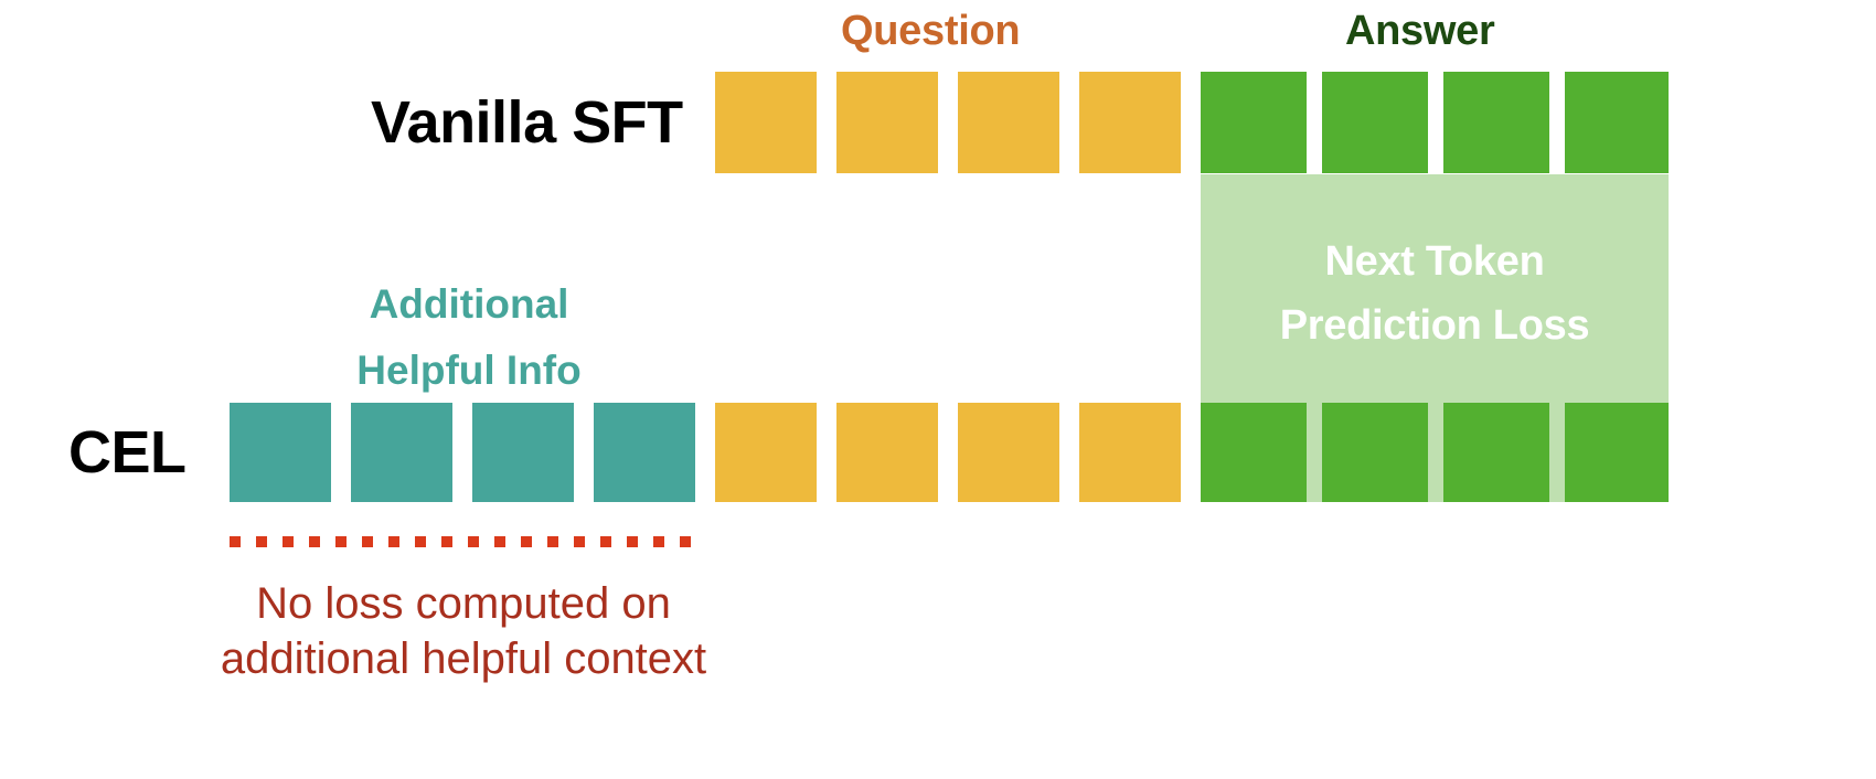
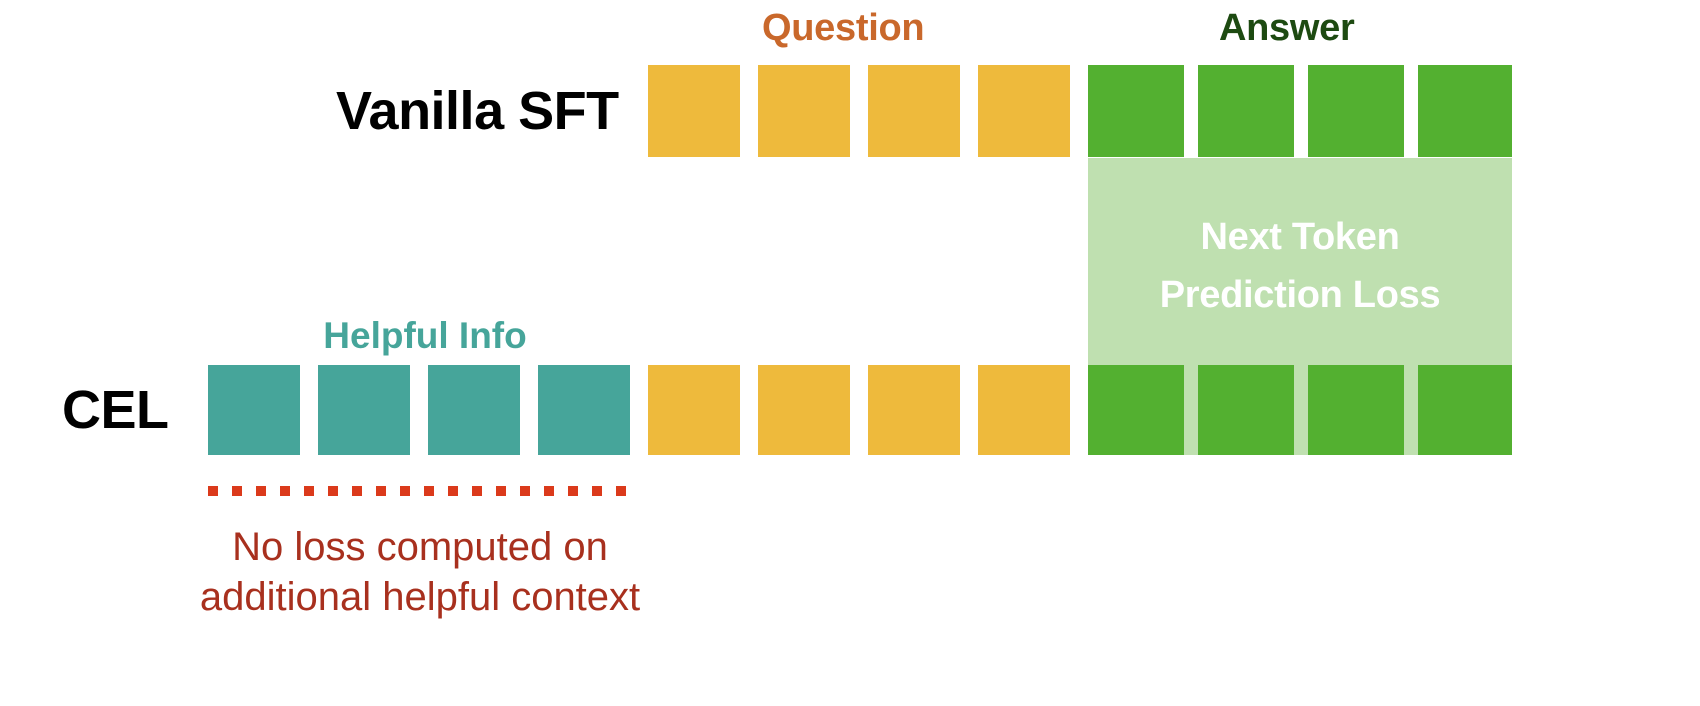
  Question
  Answer
- Additional
  Helpful Info
  Next Token
  Prediction Loss
  Vanilla SFT
  CEL
  No loss computed on
  additional helpful context
